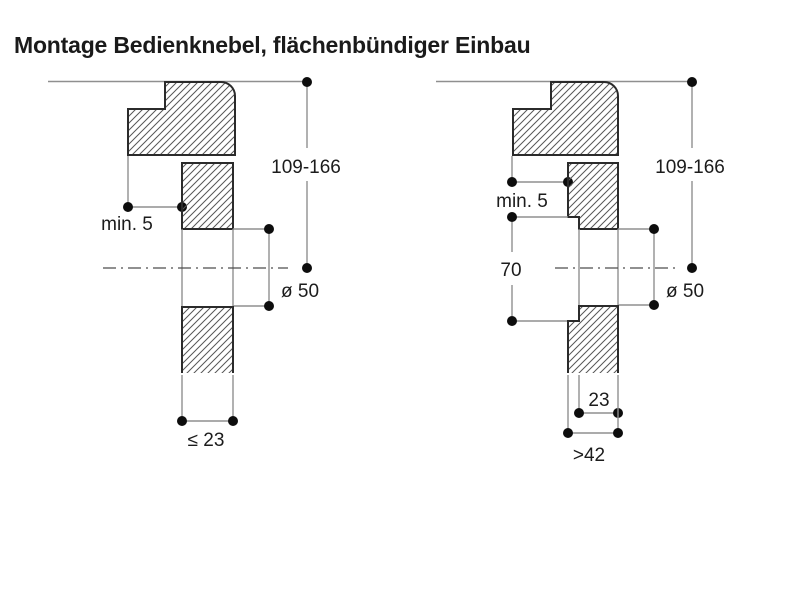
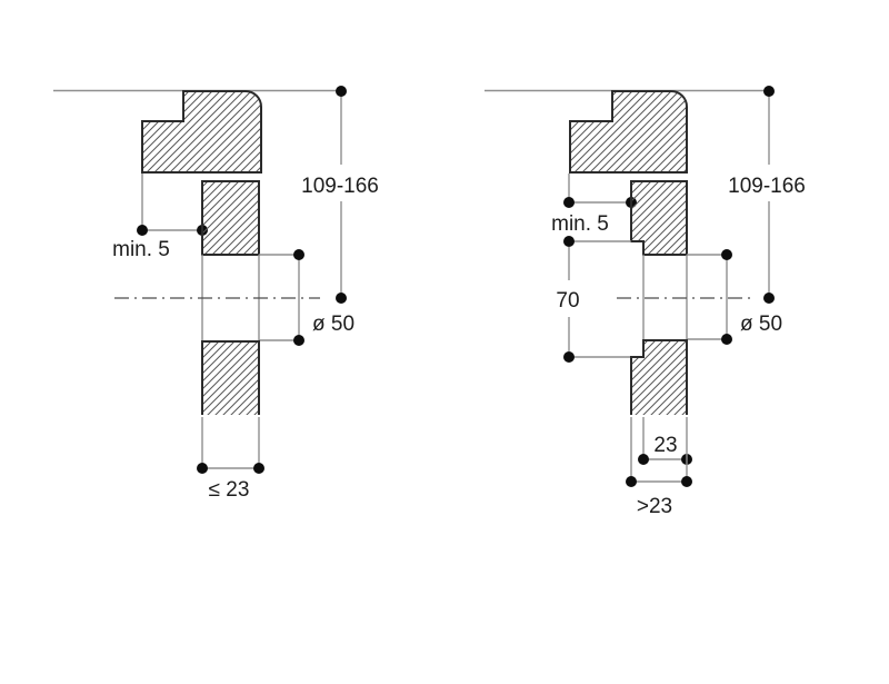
- Montage Bedienknebel, flächenbündiger Einbau
  109-166
  min. 5
  ø 50
  ≤ 23
  109-166
  min. 5
  70
  ø 50
  23
- >42
+ >23
